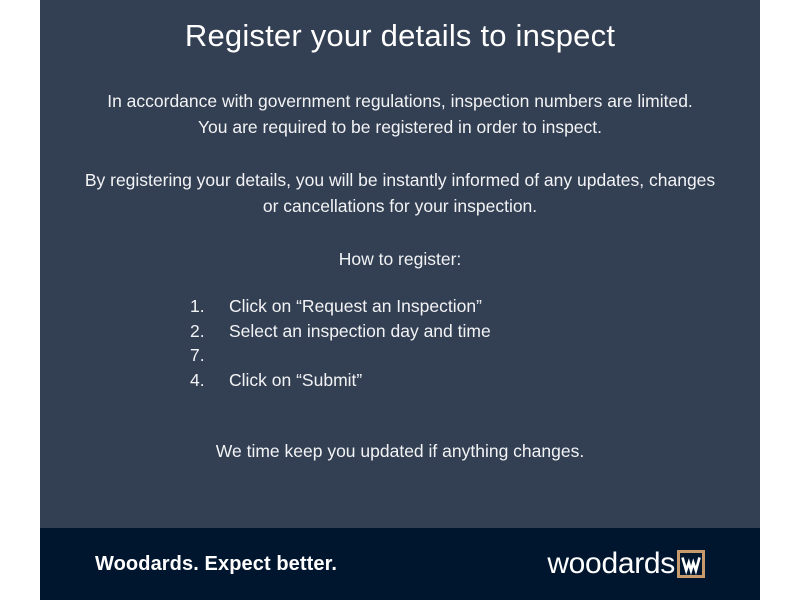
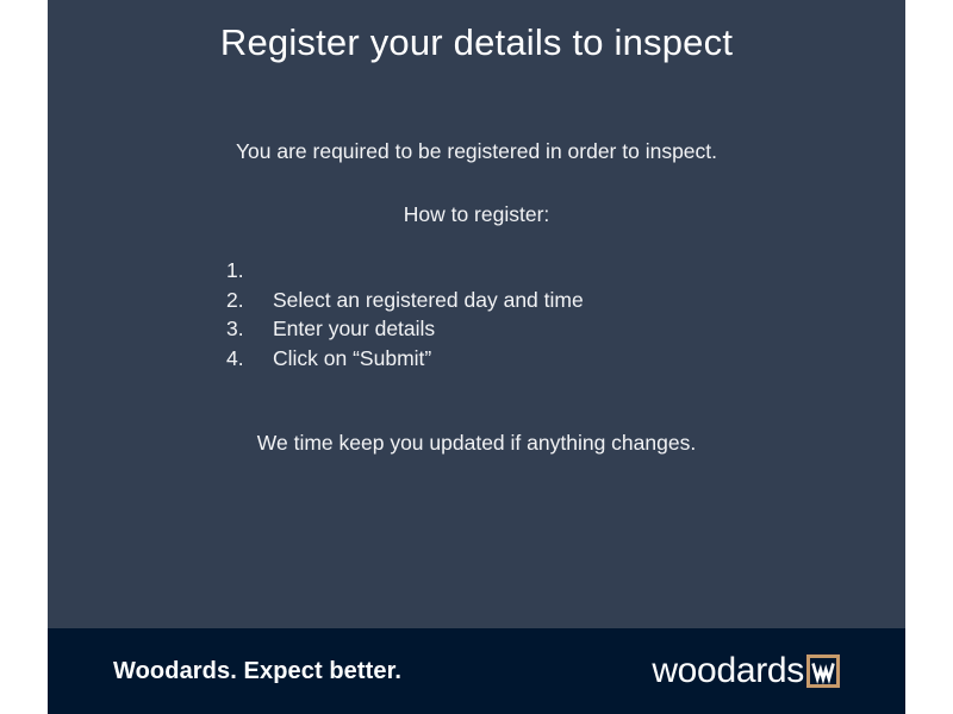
  Register your details to inspect
- In accordance with government regulations, inspection numbers are limited.
  You are required to be registered in order to inspect.
- By registering your details, you will be instantly informed of any updates, changes
- or cancellations for your inspection.
  How to register:
  1.
- Click on “Request an Inspection”
  2.
- Select an inspection day and time
+ Select an registered day and time
- 7.
+ 3.
+ Enter your details
  4.
  Click on “Submit”
  We time keep you updated if anything changes.
  Woodards. Expect better.
  woodards
